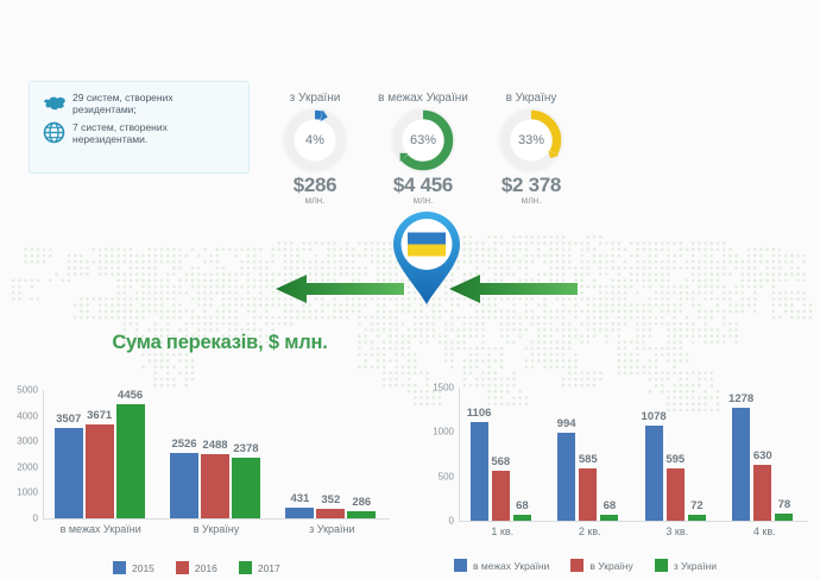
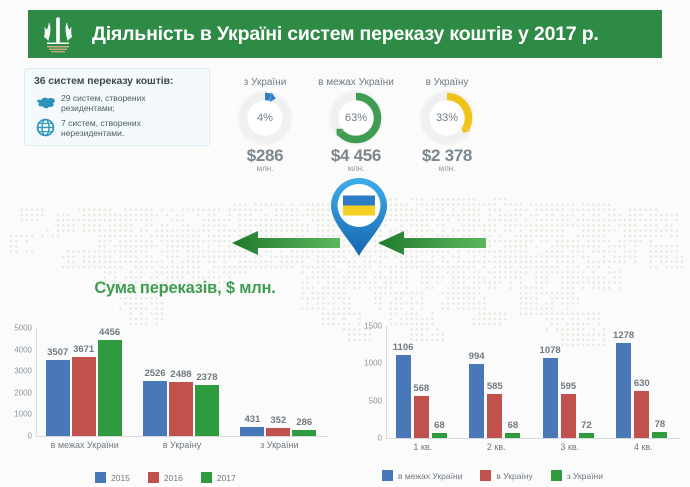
+ Діяльність в Україні систем переказу коштів у 2017 р.
+ 36 систем переказу коштів:
  29 систем, створених резидентами;
  7 систем, створених нерезидентами.
  з України
  4%
  $286
  млн.
  в межах України
  63%
  $4 456
  млн.
  в Україну
  33%
  $2 378
  млн.
  Сума переказів, $ млн.
  5000
  4000
  3000
  2000
  1000
  0
  3507
  3671
  4456
  в межах України
  2526
  2488
  2378
  в Україну
  431
  352
  286
  з України
  2015
  2016
  2017
  1500
  1000
  500
  0
  1106
  568
  68
  1 кв.
  994
  585
  68
  2 кв.
  1078
  595
  72
  3 кв.
  1278
  630
  78
  4 кв.
  в межах України
  в Україну
  з України
